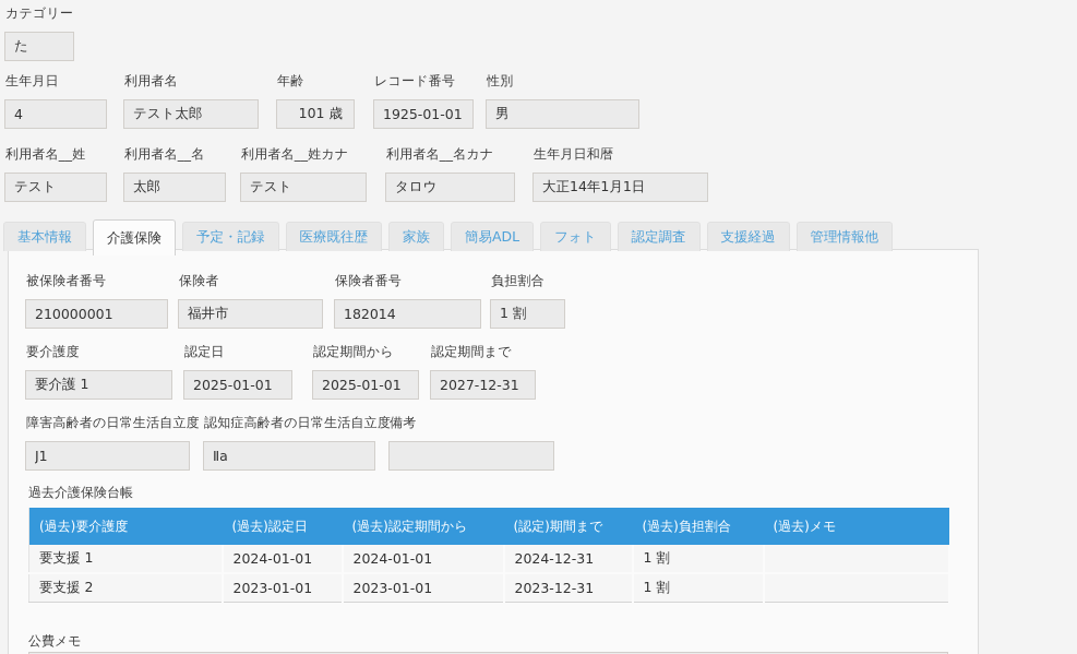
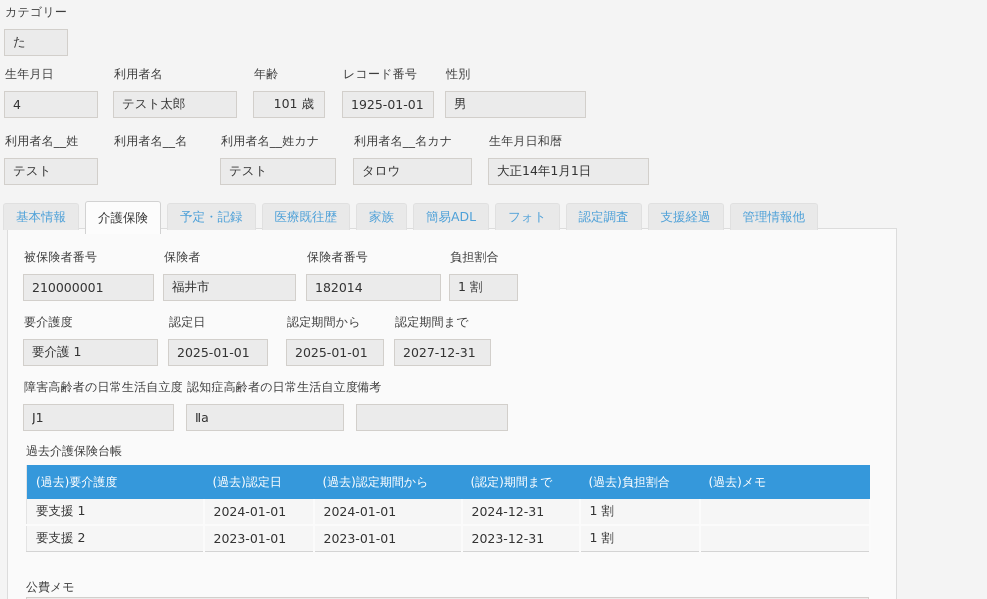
  カテゴリー
  た
  生年月日
  4
  利用者名
  テスト太郎
  年齢
  101 歳
  レコード番号
  1925-01-01
  性別
  男
  利用者名__姓
  テスト
  利用者名__名
- 太郎
  利用者名__姓カナ
  テスト
  利用者名__名カナ
  タロウ
  生年月日和暦
  大正14年1月1日
  基本情報
  介護保険
  予定・記録
  医療既往歴
  家族
  簡易ADL
  フォト
  認定調査
  支援経過
  管理情報他
  被保険者番号
  210000001
  保険者
  福井市
  保険者番号
  182014
  負担割合
  1 割
  要介護度
  要介護 1
  認定日
  2025-01-01
  認定期間から
  2025-01-01
  認定期間まで
  2027-12-31
  障害高齢者の日常生活自立度
  J1
  認知症高齢者の日常生活自立度
  Ⅱa
  備考
  過去介護保険台帳
  (過去)要介護度	(過去)認定日	(過去)認定期間から	(認定)期間まで	(過去)負担割合	(過去)メモ
  要支援 1	2024-01-01	2024-01-01	2024-12-31	1 割
  要支援 2	2023-01-01	2023-01-01	2023-12-31	1 割
  公費メモ
